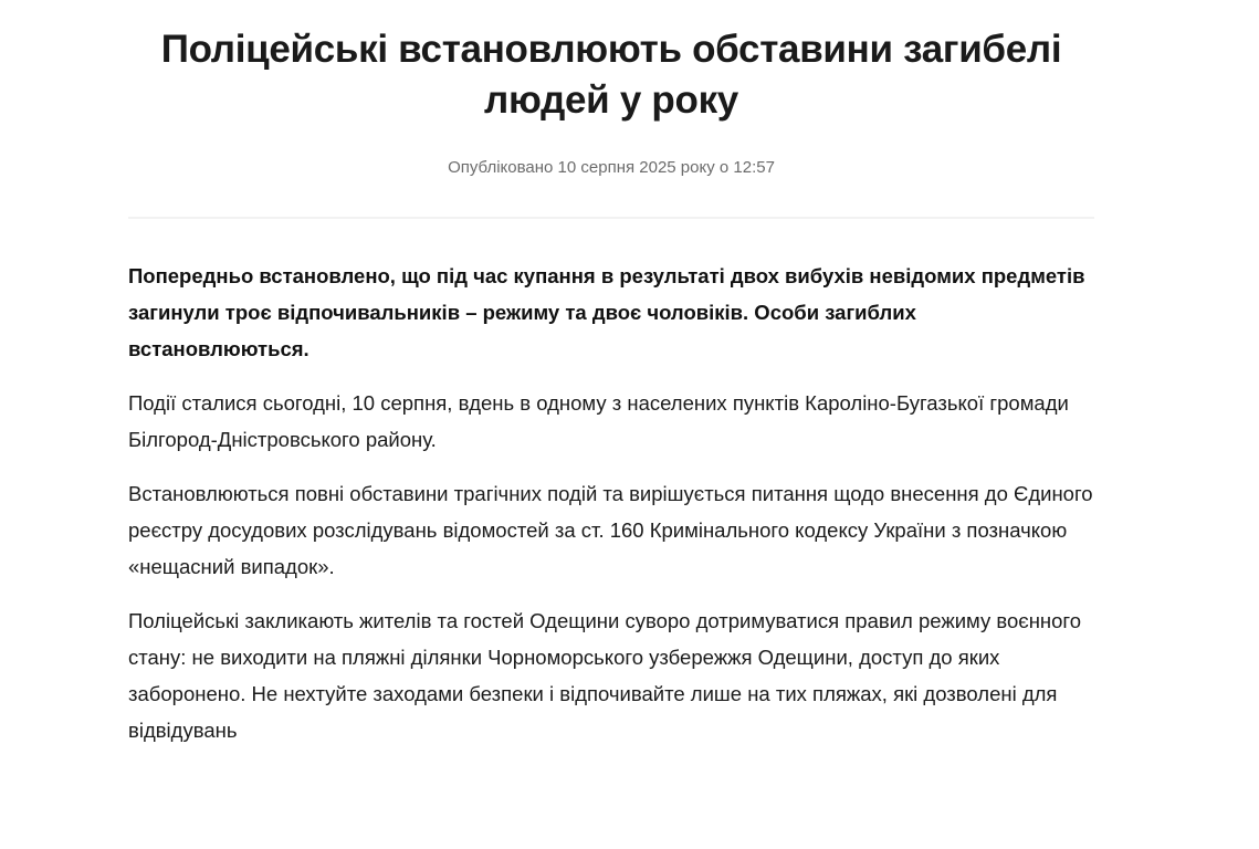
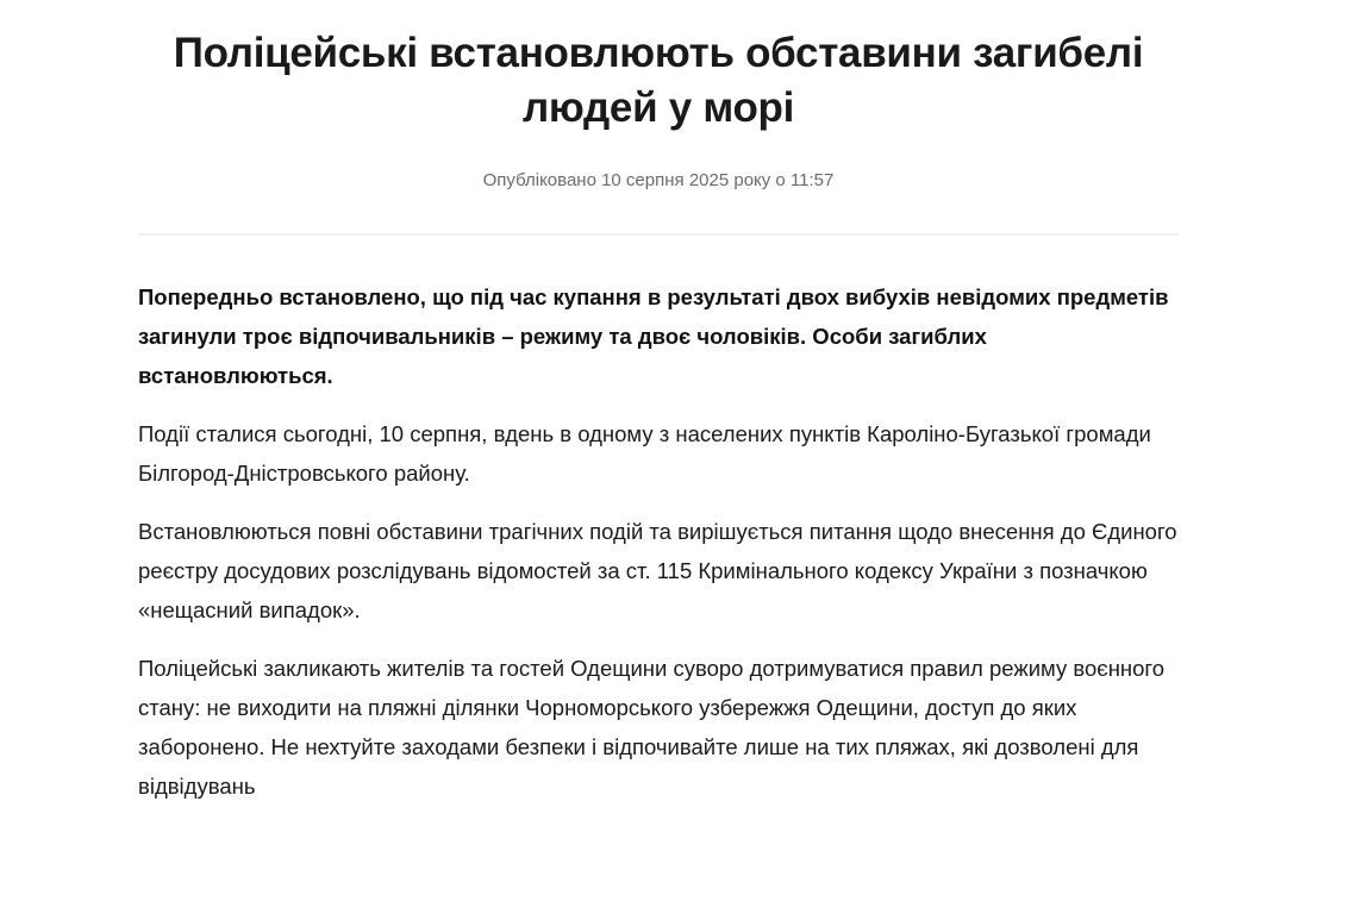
- Поліцейські встановлюють обставини загибелі людей у року
+ Поліцейські встановлюють обставини загибелі людей у морі
- Опубліковано 10 серпня 2025 року о 12:57
+ Опубліковано 10 серпня 2025 року о 11:57
  Попередньо встановлено, що під час купання в результаті двох вибухів невідомих предметів загинули троє відпочивальників – режиму та двоє чоловіків. Особи загиблих встановлюються.
  Події сталися сьогодні, 10 серпня, вдень в одному з населених пунктів Кароліно-Бугазької громади Білгород-Дністровського району.
- Встановлюються повні обставини трагічних подій та вирішується питання щодо внесення до Єдиного реєстру досудових розслідувань відомостей за ст. 160 Кримінального кодексу України з позначкою «нещасний випадок».
+ Встановлюються повні обставини трагічних подій та вирішується питання щодо внесення до Єдиного реєстру досудових розслідувань відомостей за ст. 115 Кримінального кодексу України з позначкою «нещасний випадок».
  Поліцейські закликають жителів та гостей Одещини суворо дотримуватися правил режиму воєнного стану: не виходити на пляжні ділянки Чорноморського узбережжя Одещини, доступ до яких заборонено. Не нехтуйте заходами безпеки і відпочивайте лише на тих пляжах, які дозволені для відвідувань
